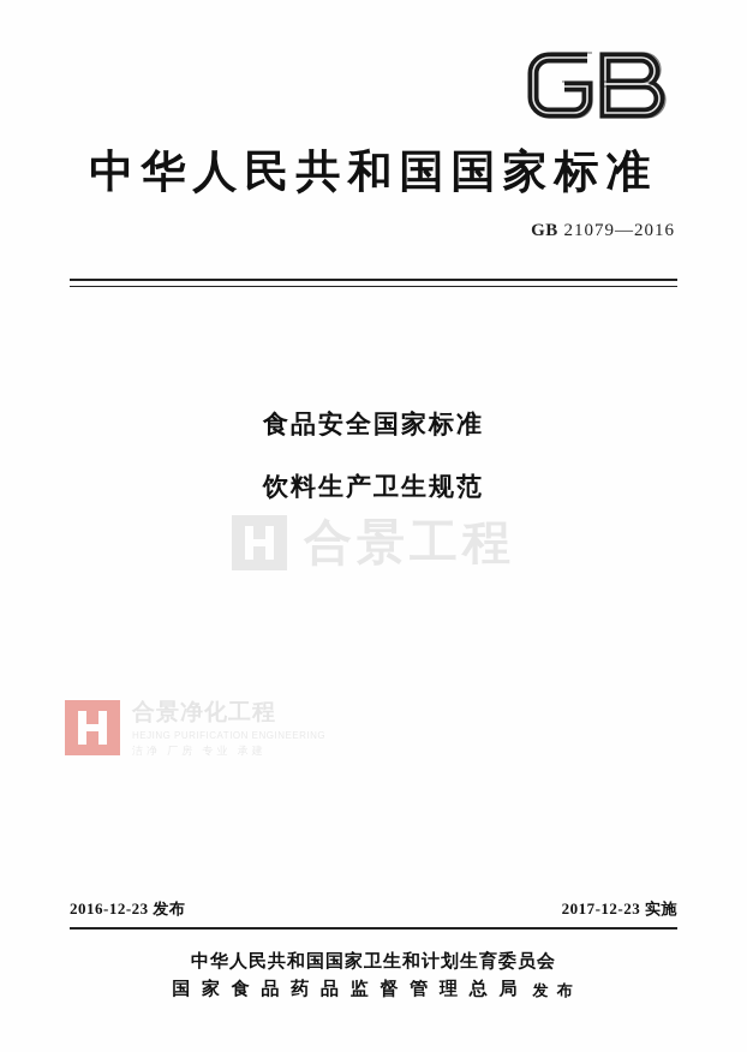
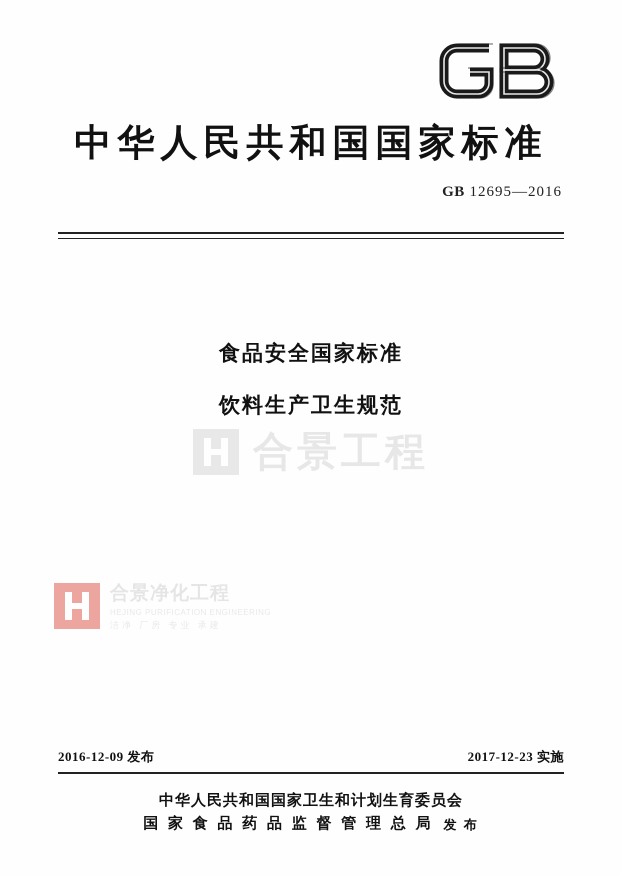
  中华人民共和国国家标准
- GB 21079—2016
+ GB 12695—2016
  食品安全国家标准
  饮料生产卫生规范
  合景净化工程
- 2016-12-23 发布
+ 2016-12-09 发布
  2017-12-23 实施
  中华人民共和国国家卫生和计划生育委员会
  国 家 食 品 药 品 监 督 管 理 总 局
  发 布
